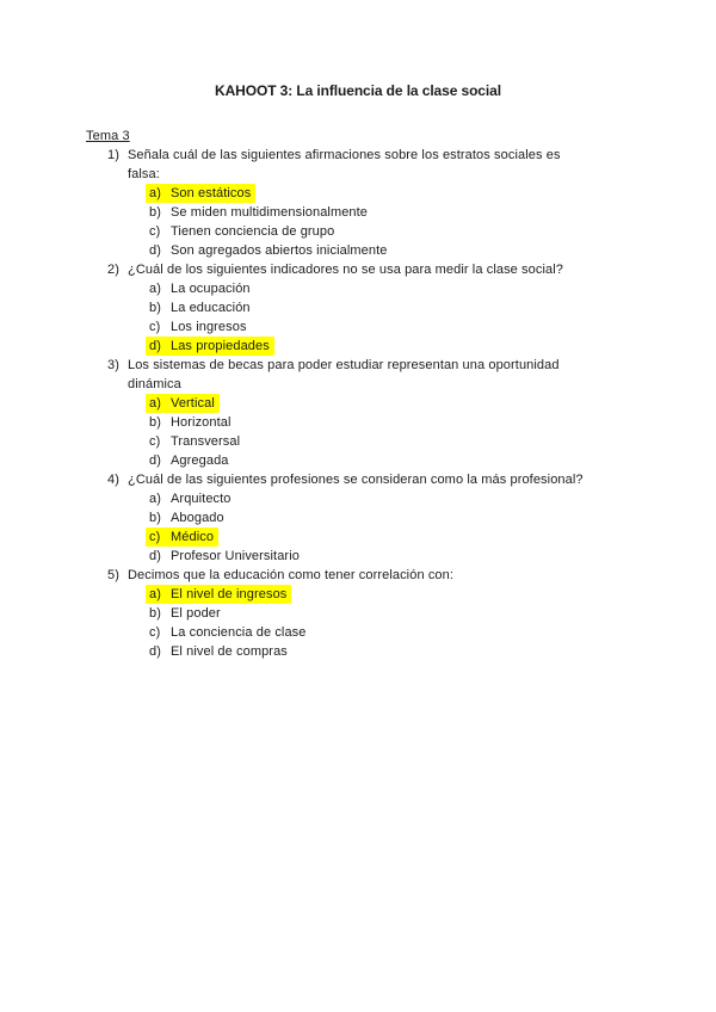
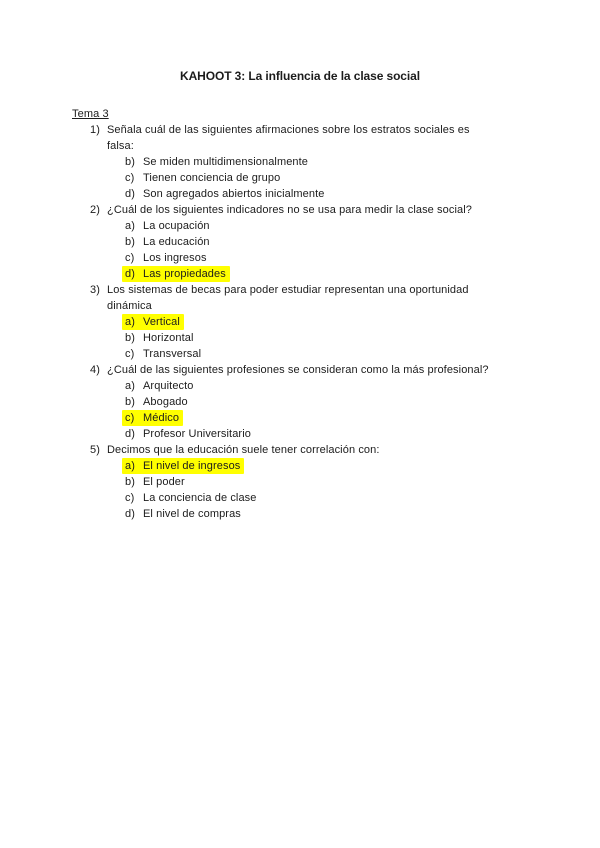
  KAHOOT 3: La influencia de la clase social
  Tema 3
  1)
  Señala cuál de las siguientes afirmaciones sobre los estratos sociales es
  falsa:
- a) Son estáticos
  b) Se miden multidimensionalmente
  c) Tienen conciencia de grupo
  d) Son agregados abiertos inicialmente
  2)
  ¿Cuál de los siguientes indicadores no se usa para medir la clase social?
  a) La ocupación
  b) La educación
  c) Los ingresos
  d) Las propiedades
  3)
  Los sistemas de becas para poder estudiar representan una oportunidad
  dinámica
  a) Vertical
  b) Horizontal
  c) Transversal
- d) Agregada
  4)
  ¿Cuál de las siguientes profesiones se consideran como la más profesional?
  a) Arquitecto
  b) Abogado
  c) Médico
  d) Profesor Universitario
  5)
- Decimos que la educación como tener correlación con:
+ Decimos que la educación suele tener correlación con:
  a) El nivel de ingresos
  b) El poder
  c) La conciencia de clase
  d) El nivel de compras
